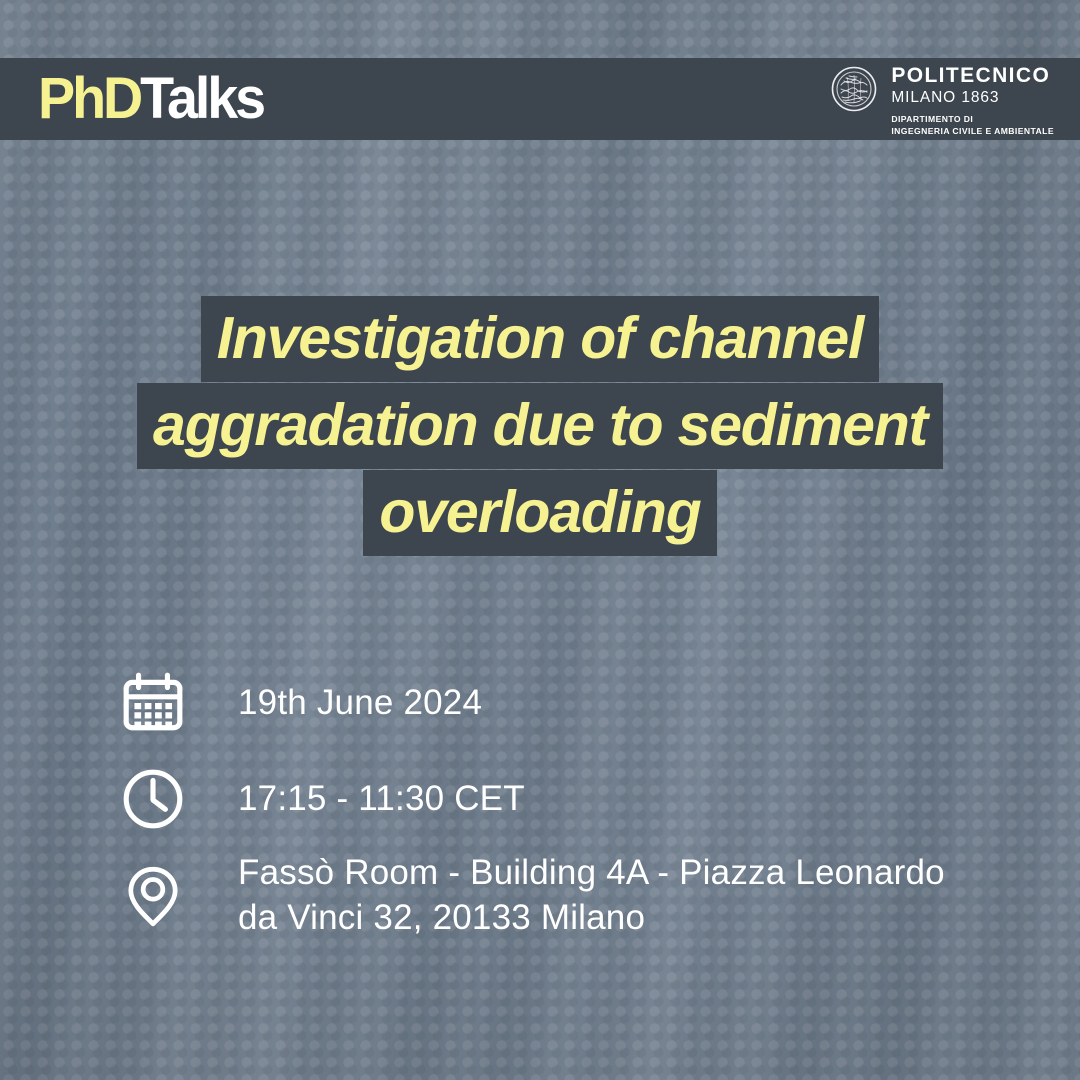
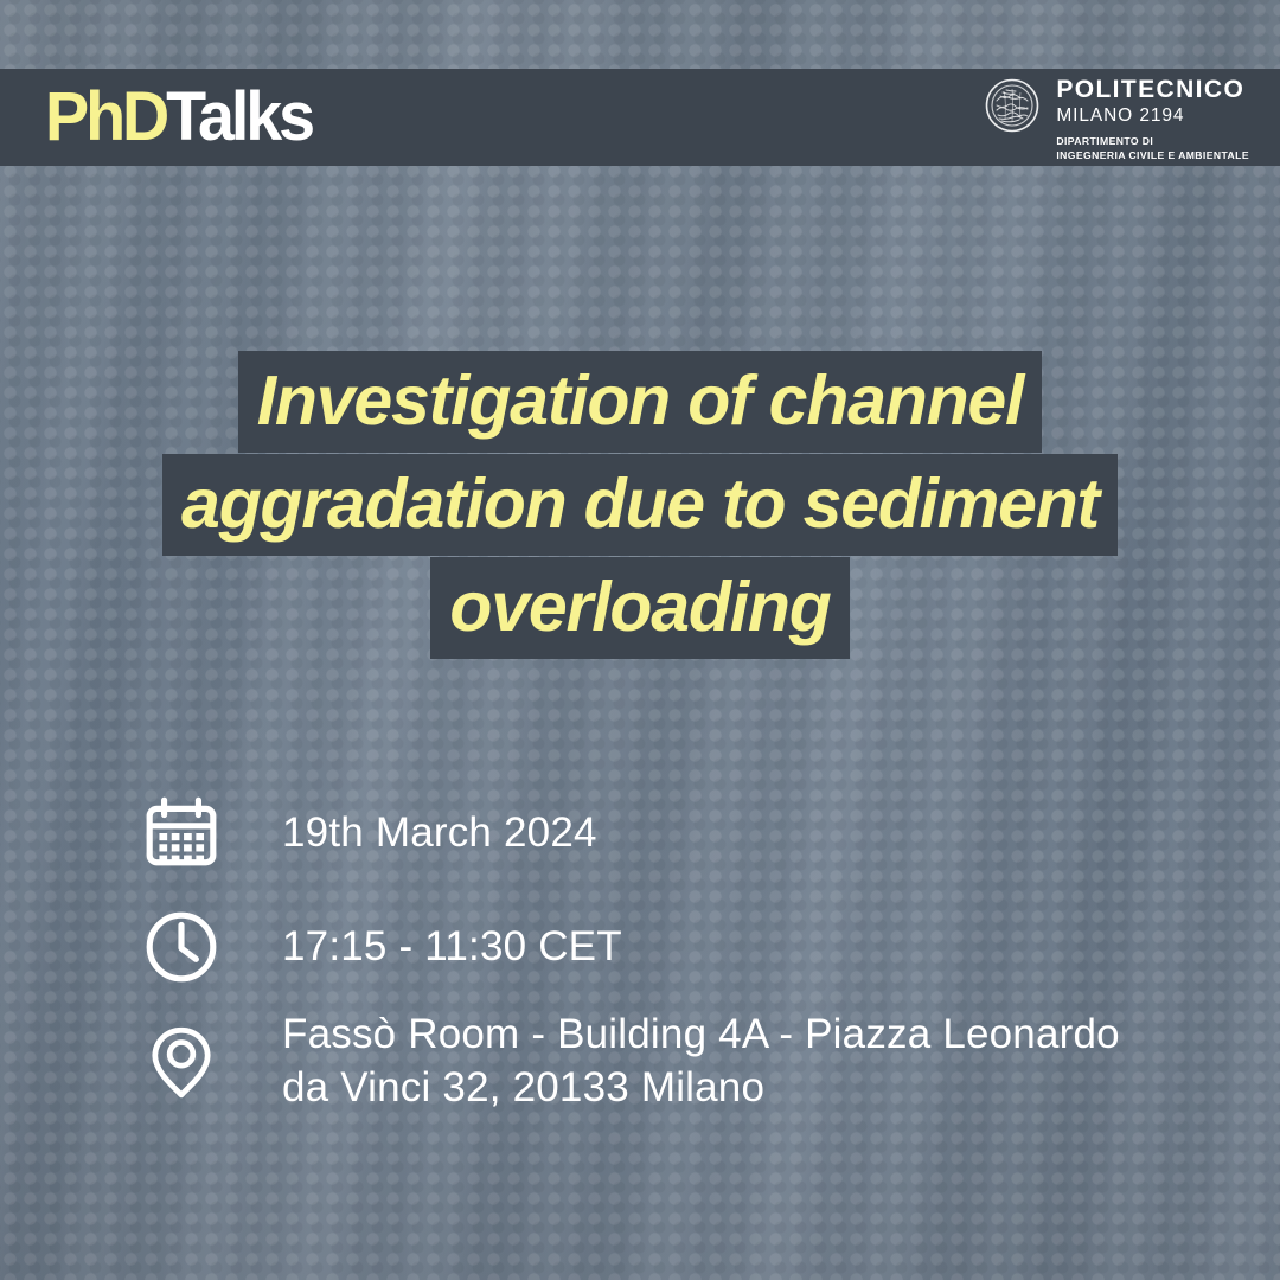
  PhD
  Talks
  POLITECNICO
- MILANO 1863
+ MILANO 2194
  DIPARTIMENTO DI
  INGEGNERIA CIVILE E AMBIENTALE
  Investigation of channel
  aggradation due to sediment
  overloading
- 19th June 2024
+ 19th March 2024
  17:15 - 11:30 CET
  Fassò Room - Building 4A - Piazza Leonardo
  da Vinci 32, 20133 Milano
